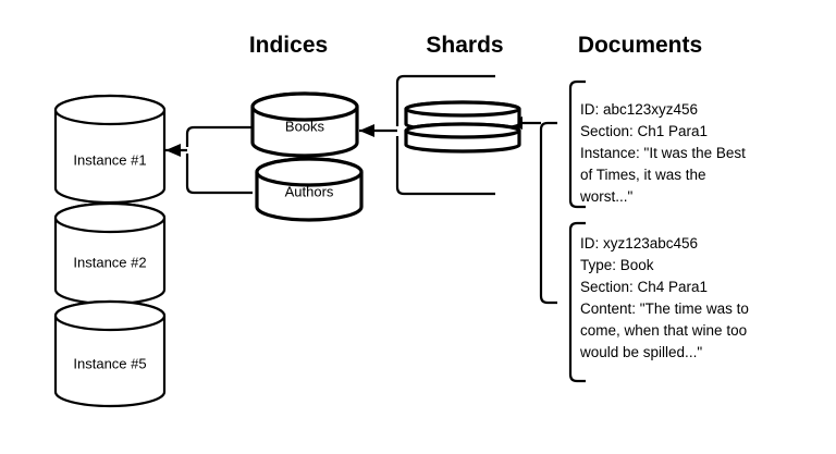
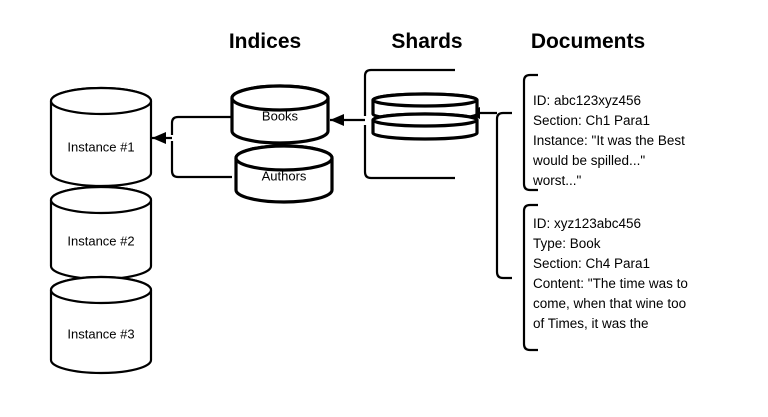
  Indices
  Shards
  Documents
  Instance #1
  Instance #2
- Instance #5
+ Instance #3
  Books
  Authors
  ID: abc123xyz456
  Section: Ch1 Para1
  Instance: "It was the Best
- of Times, it was the
+ would be spilled..."
  worst..."
  ID: xyz123abc456
  Type: Book
  Section: Ch4 Para1
  Content: "The time was to
  come, when that wine too
- would be spilled..."
+ of Times, it was the
